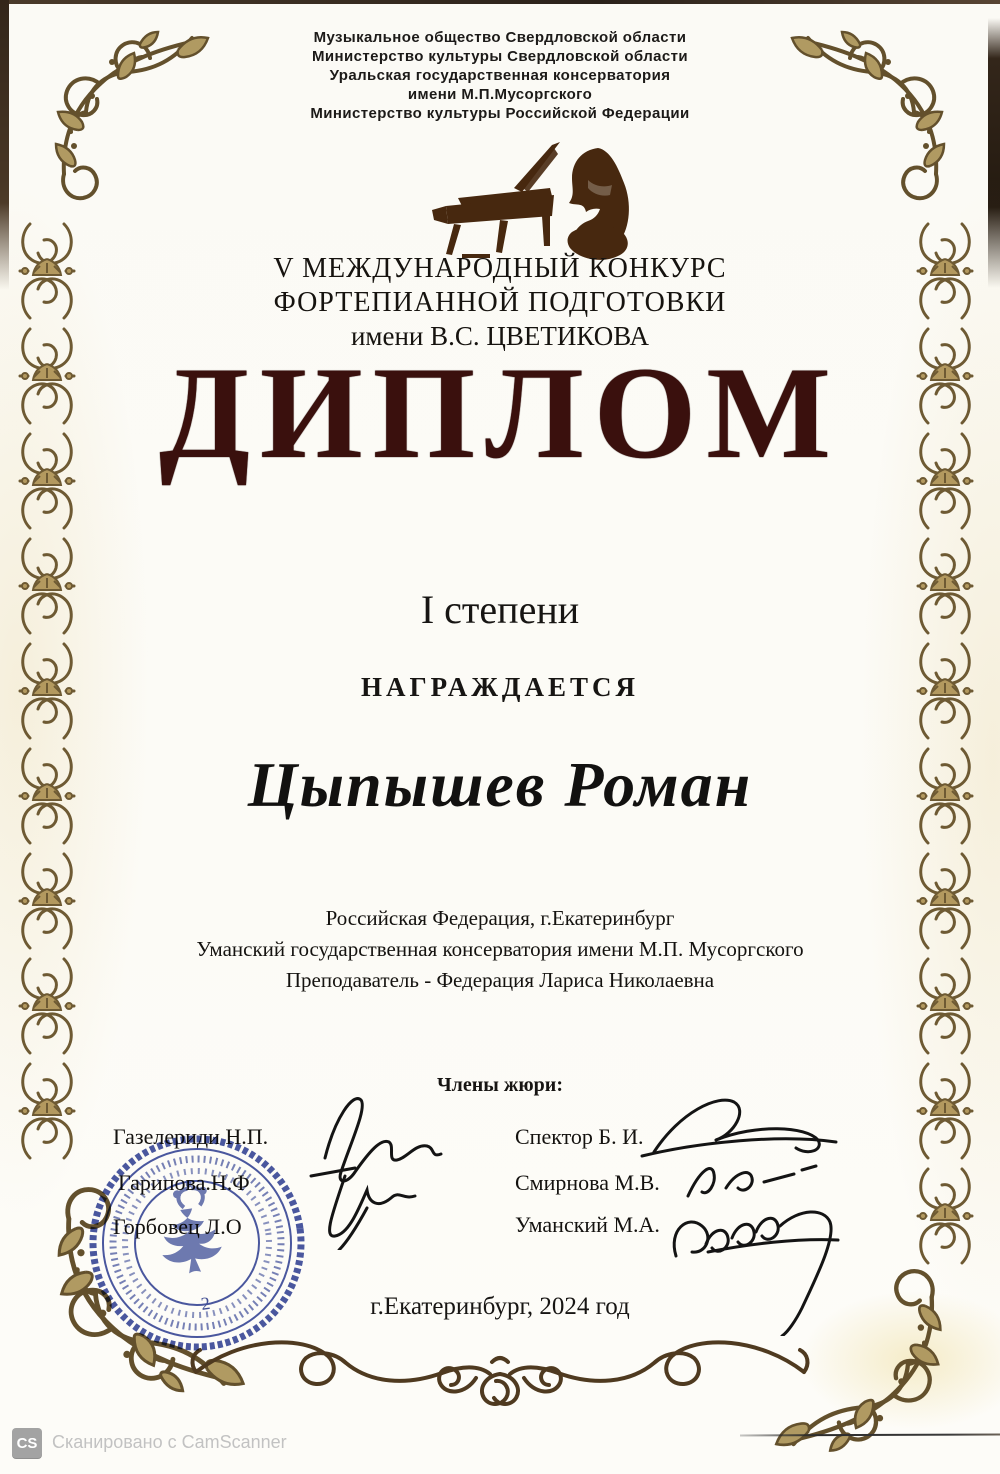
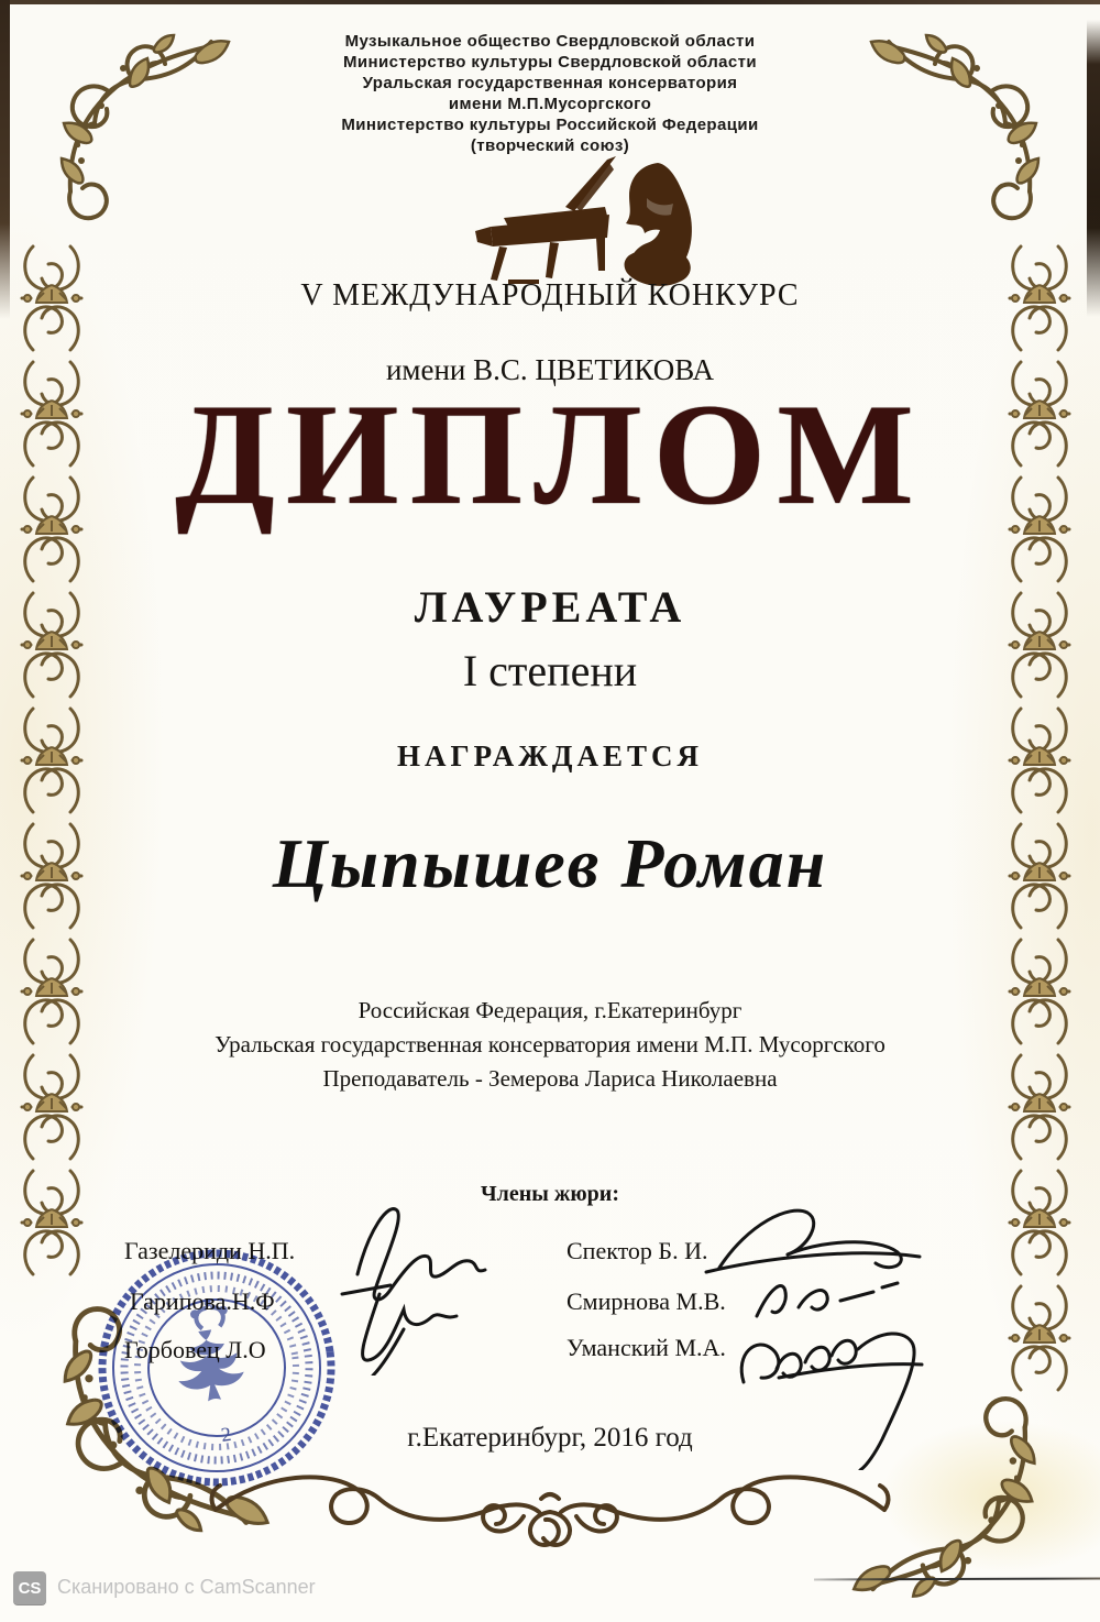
  Музыкальное общество Свердловской области
  Министерство культуры Свердловской области
  Уральская государственная консерватория
  имени М.П.Мусоргского
  Министерство культуры Российской Федерации
+ (творческий союз)
  V МЕЖДУНАРОДНЫЙ КОНКУРС
- ФОРТЕПИАННОЙ ПОДГОТОВКИ
  имени В.С. ЦВЕТИКОВА
  ДИПЛОМ
+ ЛАУРЕАТА
  I степени
  НАГРАЖДАЕТСЯ
  Цыпышев Роман
  Российская Федерация, г.Екатеринбург
- Уманский государственная консерватория имени М.П. Мусоргского
+ Уральская государственная консерватория имени М.П. Мусоргского
- Преподаватель - Федерация Лариса Николаевна
+ Преподаватель - Земерова Лариса Николаевна
  Члены жюри:
  Газелерди Н.П.
  арипваН.Ф
  Горбовец Л.О
  Спектор Б. И.
  Смирнова М.В.
  Уманский М.А.
- г.Екатеринбург, 2024 год
+ г.Екатеринбург, 2016 год
  CS
  Сканировано с CamScanner
